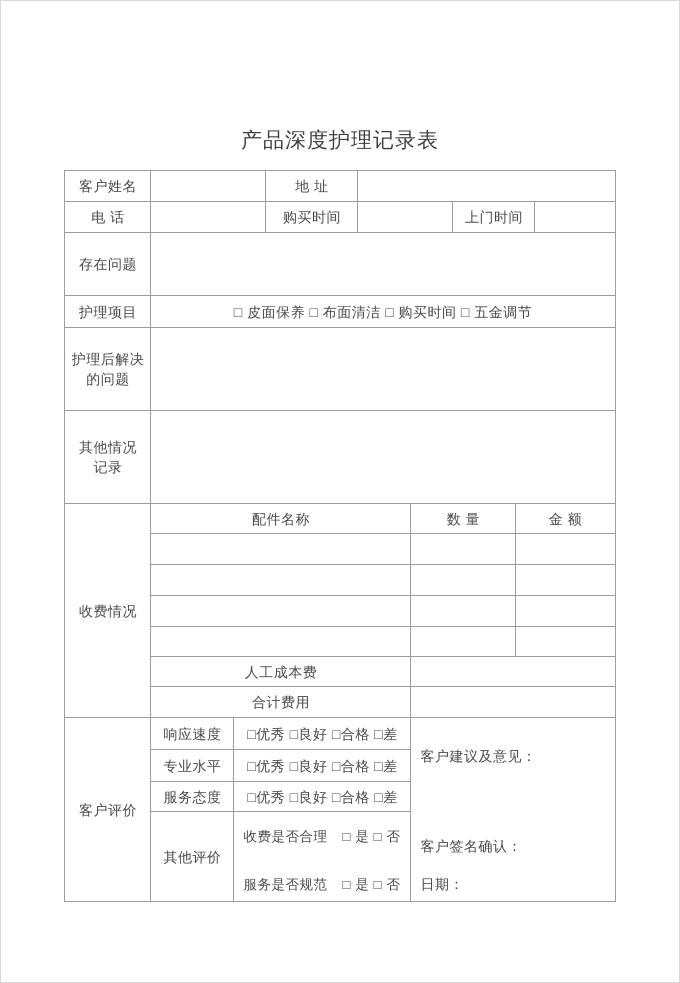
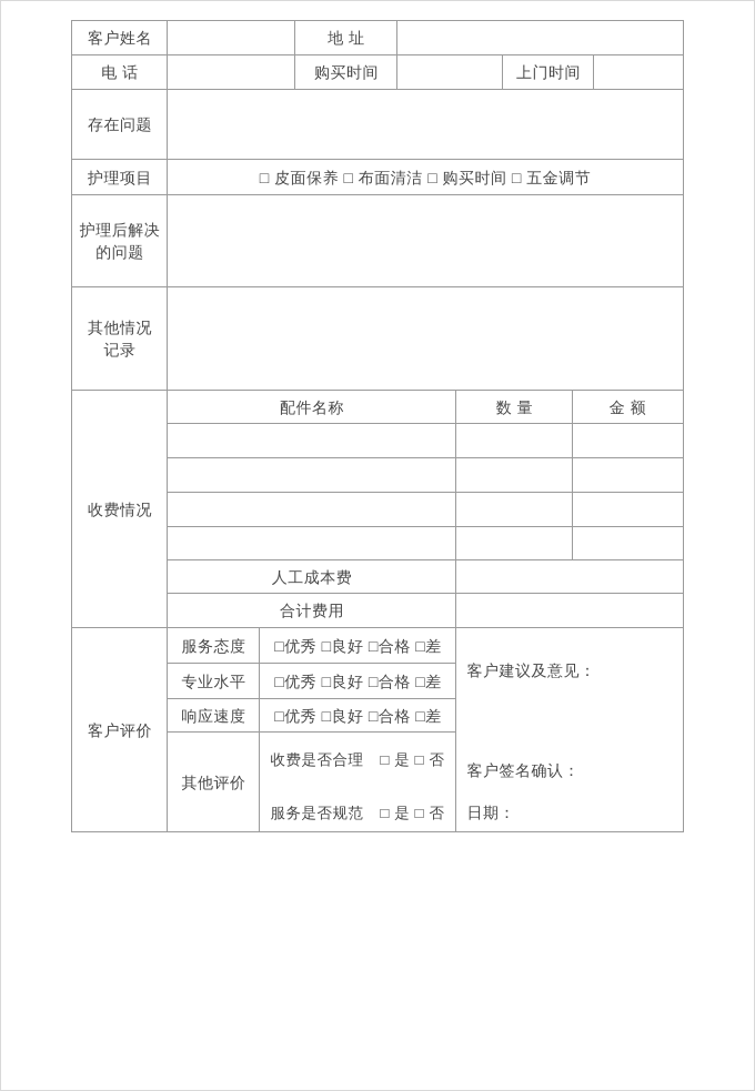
- 产品深度护理记录表
  客户姓名		地 址
  电 话		购买时间		上门时间
  存在问题
  护理项目	□ 皮面保养 □ 布面清洁 □ 购买时间 □ 五金调节
  护理后解决 的问题
  其他情况 记录
  收费情况	配件名称	数 量	金 额
  人工成本费
  合计费用
- 客户评价	响应速度	□优秀 □良好 □合格 □差	客户建议及意见： 客户签名确认： 日期：
+ 客户评价	服务态度	□优秀 □良好 □合格 □差	客户建议及意见： 客户签名确认： 日期：
  专业水平	□优秀 □良好 □合格 □差
- 服务态度	□优秀 □良好 □合格 □差
+ 响应速度	□优秀 □良好 □合格 □差
  其他评价	收费是否合理 □ 是 □ 否 服务是否规范 □ 是 □ 否
